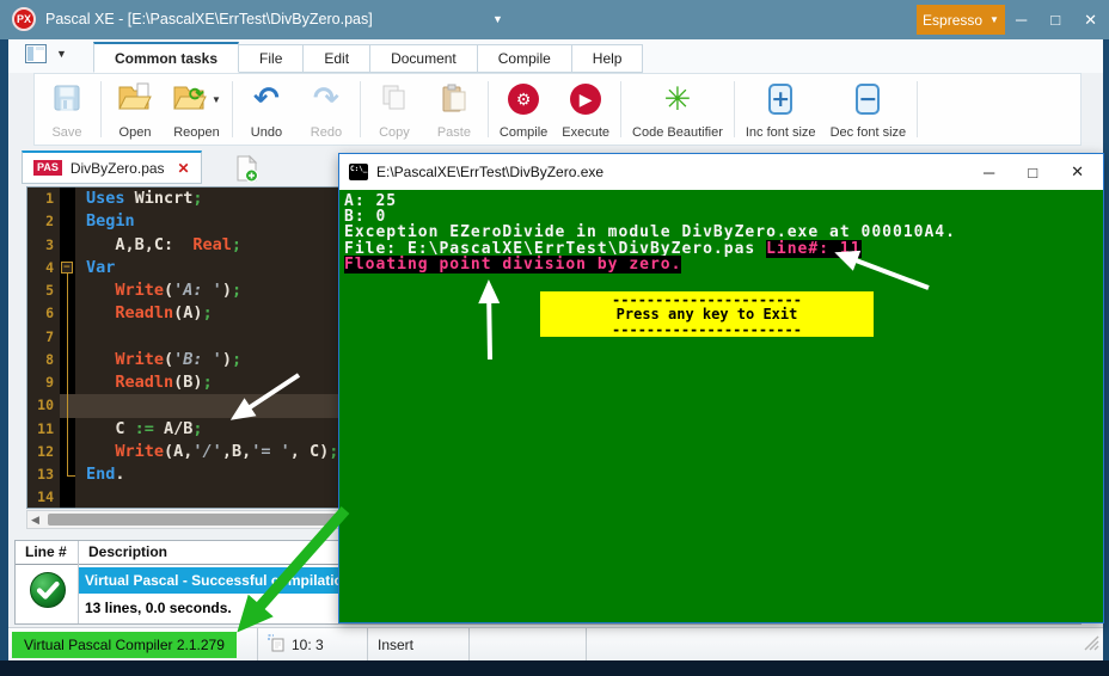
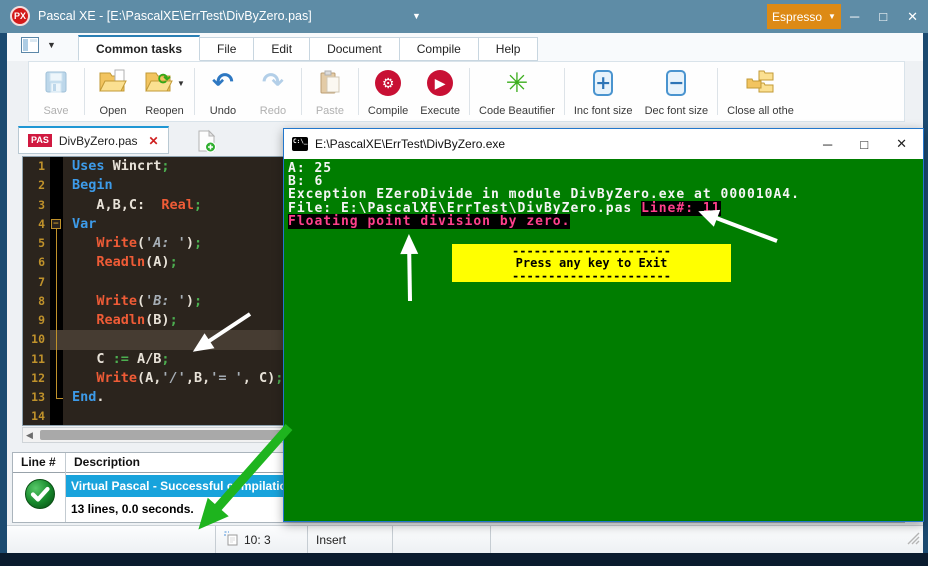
  PX
  Pascal XE - [E:\PascalXE\ErrTest\DivByZero.pas]
  ▼
  Espresso
  ▼
  ─
  □
  ✕
  ▼
  Common tasks
  File
  Edit
  Document
  Compile
  Help
  Save
  Open
  ⟳
  ▼
  Reopen
  ↶
  Undo
  ↷
  Redo
- Copy
  Paste
  ⚙
  Compile
  ▶
  Execute
  ✳
  Code Beautifier
  +
  Inc font size
  −
  Dec font size
+ Close all othe
  PAS
  DivByZero.pas
  ✕
  1
  Uses Wincrt;
  2
  Begin
  3
  A,B,C: Real;
  4
  −
  Var
  5
  Write('A: ');
  6
  Readln(A);
  7
  8
  Write('B: ');
  9
  Readln(B);
  10
  11
  C := A/B;
  12
  Write(A,'/',B,'= ', C);
  13
  End.
  14
  ◀
  Line #
  Description
  Virtual Pascal - Successful cmpilati
  13 lines, 0.0 seconds.
- Virtual Pascal Compiler 2.1.279
  10: 3
  Insert
  E:\PascalXE\ErrTest\DivByZero.exe
  ─
  □
  ✕
  A: 25
- B: 0
+ B: 6
  Exception EZeroDivide in module DivByZero.exe at 000010A4.
  File: E:\PascalXE\ErrTest\DivByZero.pas Line#: 11
  Floating point division by zero.
  ----------------------
  Press any key to Exit
  ----------------------
